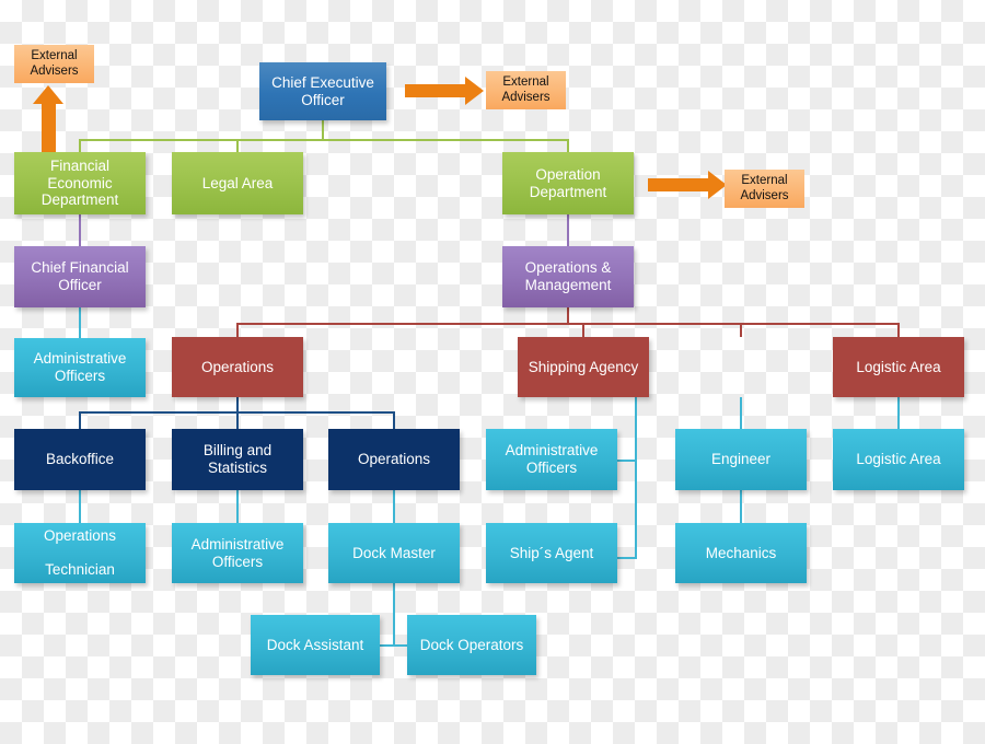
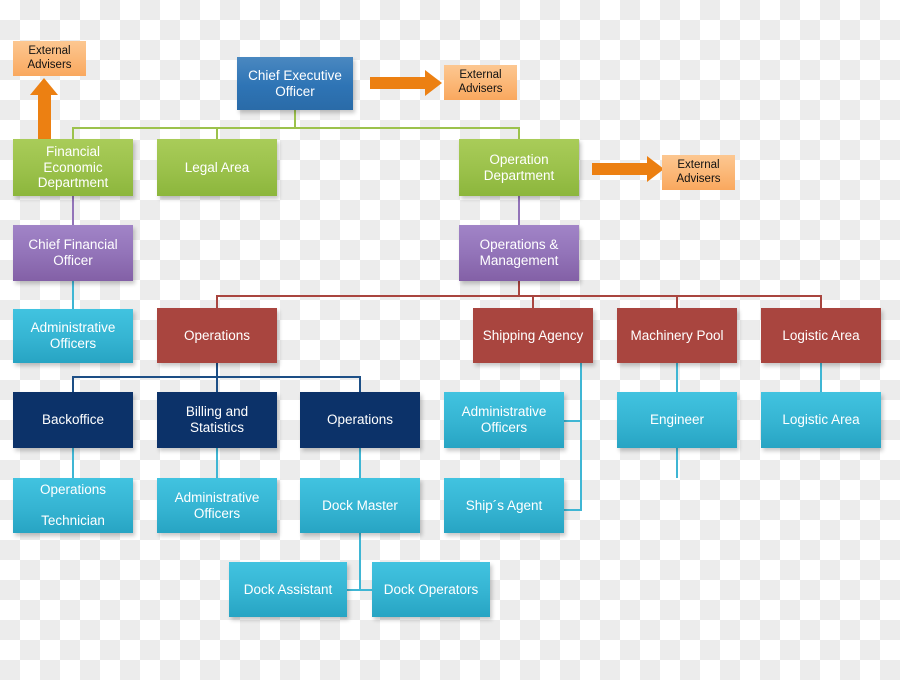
  External
  Advisers
  Chief Executive
  Officer
  External
  Advisers
  Financial
  Economic
  Department
  Legal Area
  Operation
  Department
  External
  Advisers
  Chief Financial
  Officer
  Operations &
  Management
  Administrative
  Officers
  Operations
  Shipping Agency
+ Machinery Pool
  Logistic Area
  Backoffice
  Billing and
  Statistics
  Operations
  Administrative
  Officers
  Engineer
  Logistic Area
  Operations
  Technician
  Administrative
  Officers
  Dock Master
  Ship´s Agent
- Mechanics
  Dock Assistant
  Dock Operators
